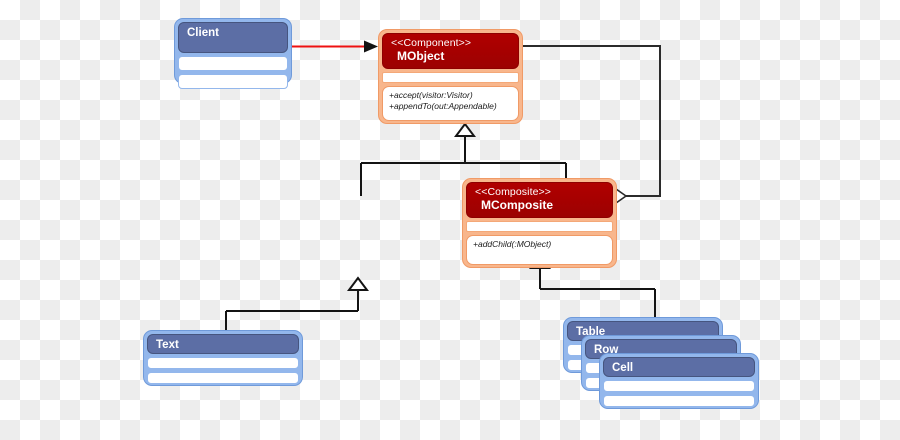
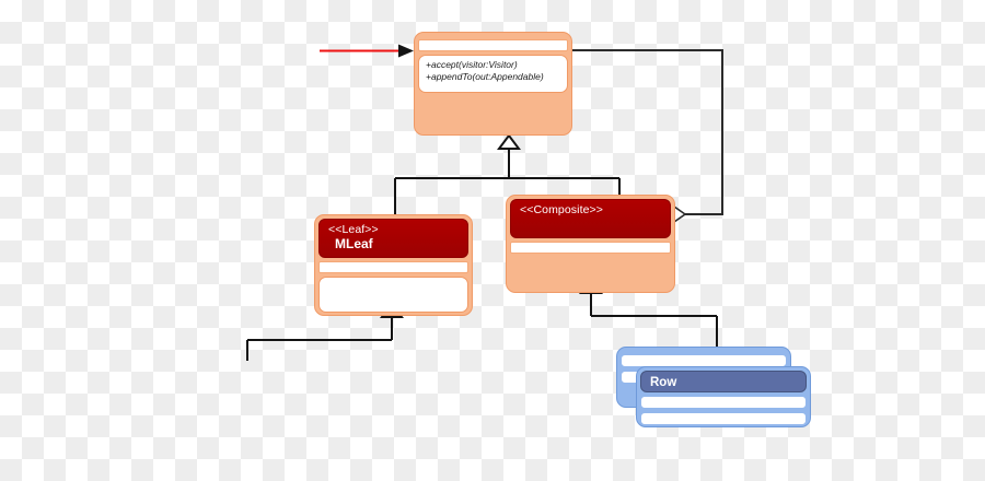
- Client
- <<Component>>
- MObject
  +accept(visitor:Visitor)
  +appendTo(out:Appendable)
+ <<Leaf>>
+ MLeaf
  <<Composite>>
- MComposite
- +addChild(:MObject)
- Text
- Table
  Row
- Cell
